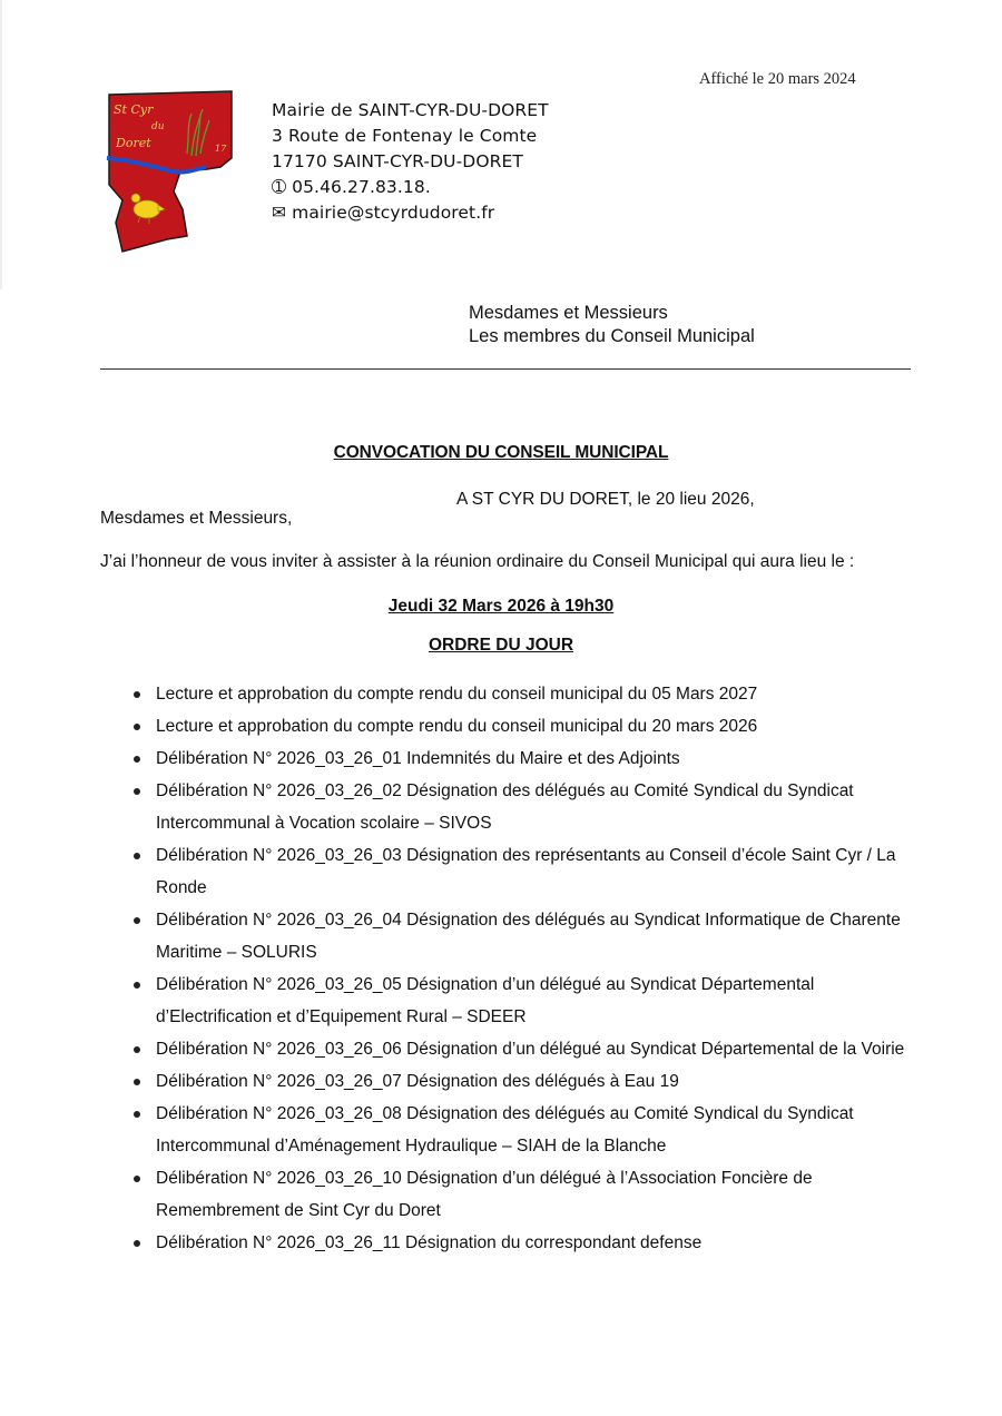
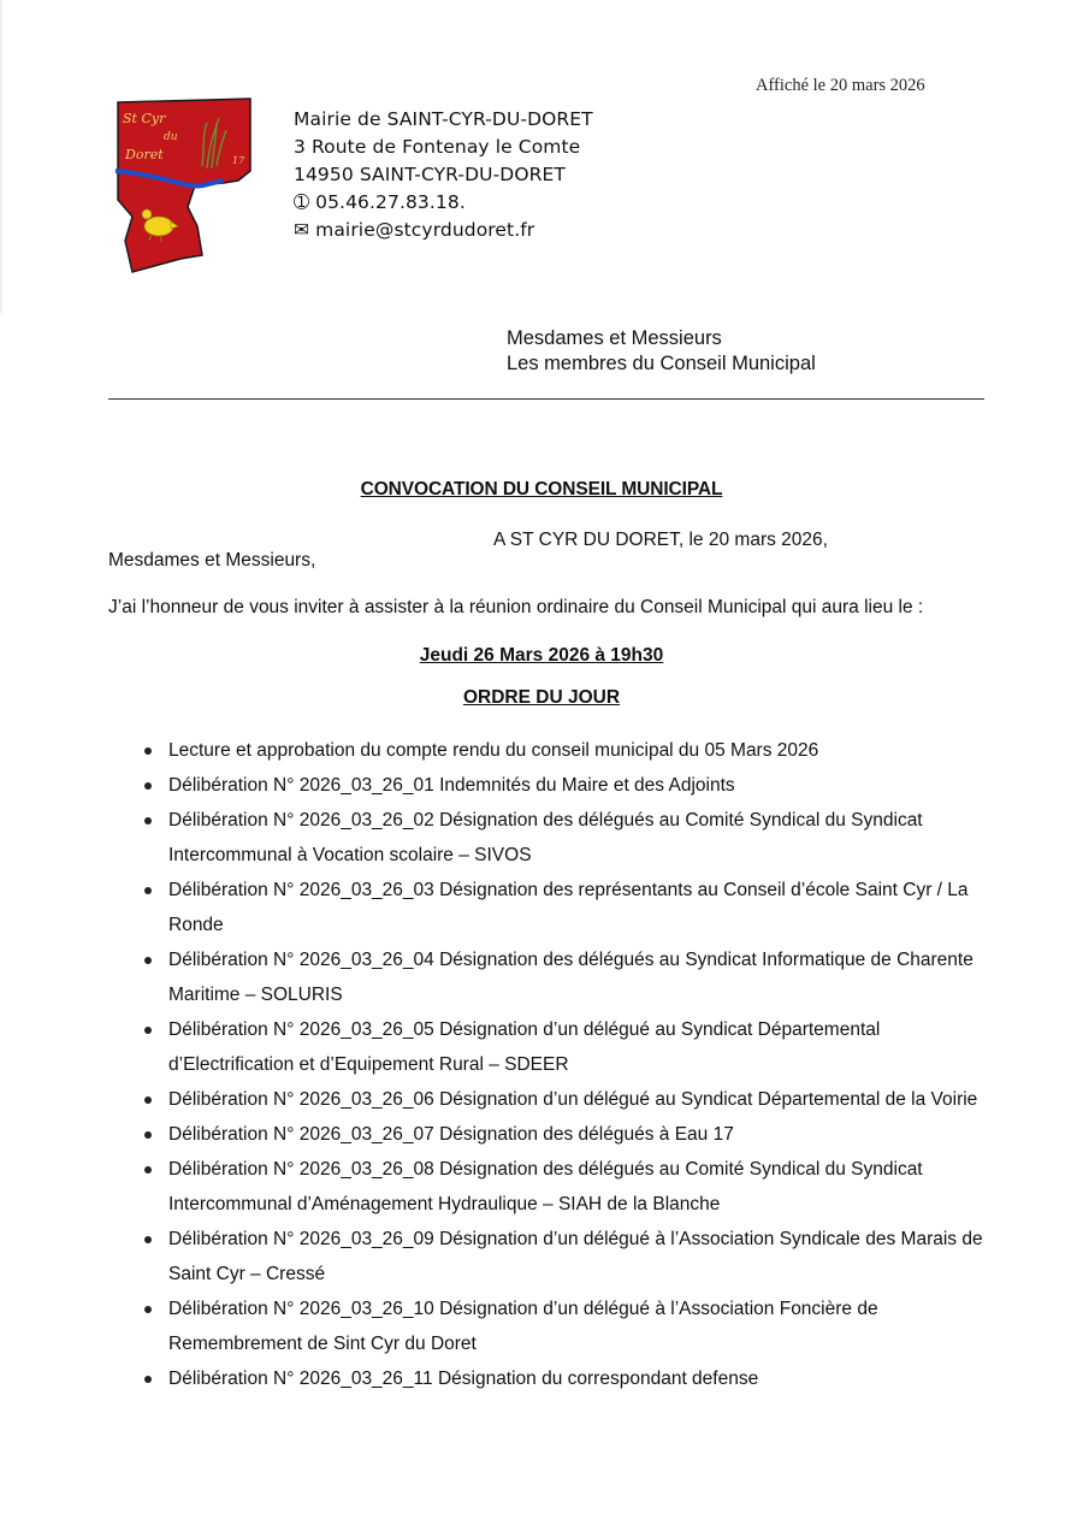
- Affiché le 20 mars 2024
+ Affiché le 20 mars 2026
  St Cyr
  du
  Doret
  17
  Mairie de SAINT-CYR-DU-DORET
  3 Route de Fontenay le Comte
- 17170 SAINT-CYR-DU-DORET
+ 14950 SAINT-CYR-DU-DORET
  ➀ 05.46.27.83.18.
  ✉ mairie@stcyrdudoret.fr
  Mesdames et Messieurs
  Les membres du Conseil Municipal
  CONVOCATION DU CONSEIL MUNICIPAL
- A ST CYR DU DORET, le 20 lieu 2026,
+ A ST CYR DU DORET, le 20 mars 2026,
  Mesdames et Messieurs,
  J’ai l’honneur de vous inviter à assister à la réunion ordinaire du Conseil Municipal qui aura lieu le :
- Jeudi 32 Mars 2026 à 19h30
+ Jeudi 26 Mars 2026 à 19h30
  ORDRE DU JOUR
- Lecture et approbation du compte rendu du conseil municipal du 05 Mars 2027
+ Lecture et approbation du compte rendu du conseil municipal du 05 Mars 2026
- Lecture et approbation du compte rendu du conseil municipal du 20 mars 2026
  Délibération N° 2026_03_26_01 Indemnités du Maire et des Adjoints
  Délibération N° 2026_03_26_02 Désignation des délégués au Comité Syndical du Syndicat Intercommunal à Vocation scolaire – SIVOS
  Délibération N° 2026_03_26_03 Désignation des représentants au Conseil d’école Saint Cyr / La Ronde
  Délibération N° 2026_03_26_04 Désignation des délégués au Syndicat Informatique de Charente Maritime – SOLURIS
  Délibération N° 2026_03_26_05 Désignation d’un délégué au Syndicat Départemental d’Electrification et d’Equipement Rural – SDEER
  Délibération N° 2026_03_26_06 Désignation d’un délégué au Syndicat Départemental de la Voirie
- Délibération N° 2026_03_26_07 Désignation des délégués à Eau 19
+ Délibération N° 2026_03_26_07 Désignation des délégués à Eau 17
  Délibération N° 2026_03_26_08 Désignation des délégués au Comité Syndical du Syndicat Intercommunal d’Aménagement Hydraulique – SIAH de la Blanche
+ Délibération N° 2026_03_26_09 Désignation d’un délégué à l’Association Syndicale des Marais de Saint Cyr – Cressé
  Délibération N° 2026_03_26_10 Désignation d’un délégué à l’Association Foncière de Remembrement de Sint Cyr du Doret
  Délibération N° 2026_03_26_11 Désignation du correspondant defense
